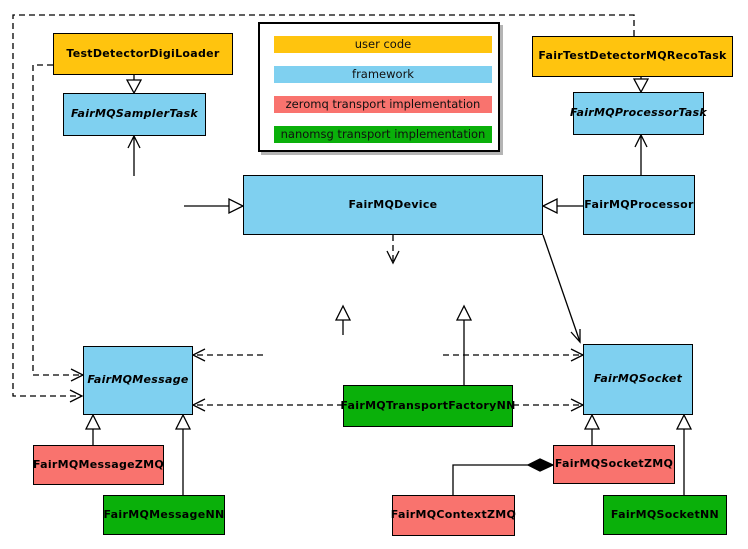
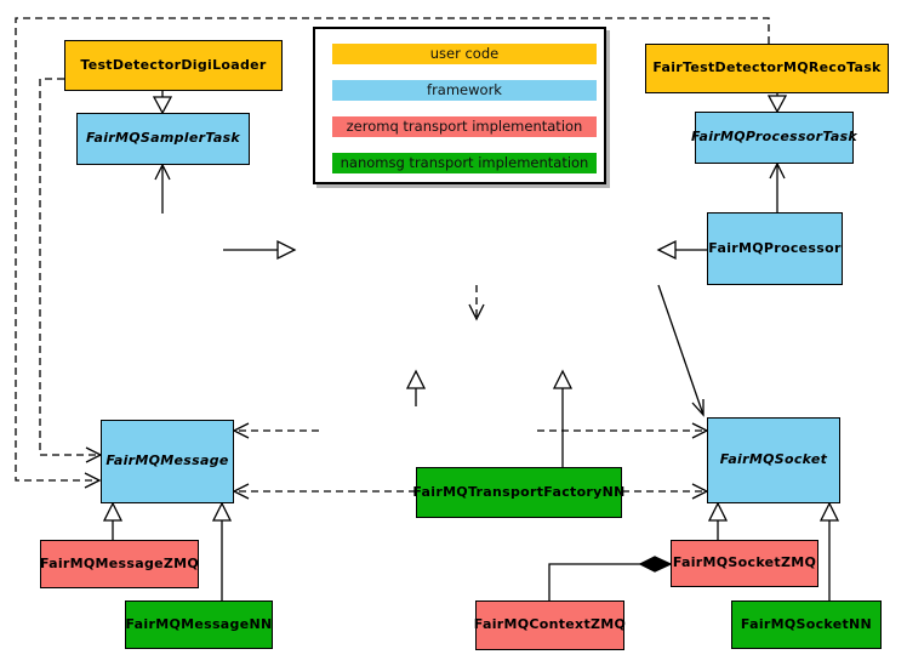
  user code
  framework
  zeromq transport implementation
  nanomsg transport implementation
  TestDetectorDigiLoader
  FairTestDetectorMQRecoTask
  FairMQSamplerTask
  FairMQProcessorTask
- FairMQDevice
  FairMQProcessor
  FairMQTransportFactoryNN
  FairMQMessage
  FairMQSocket
  FairMQMessageZMQ
  FairMQMessageNN
  FairMQSocketZMQ
  FairMQSocketNN
  FairMQContextZMQ
